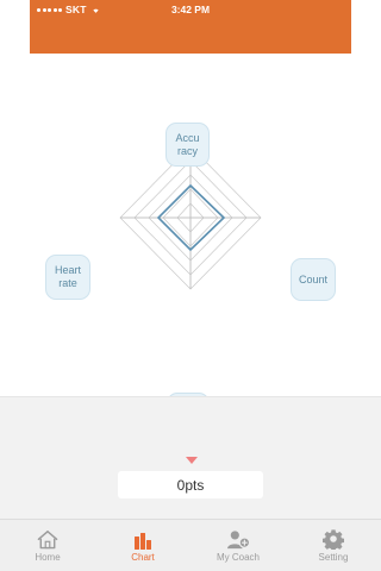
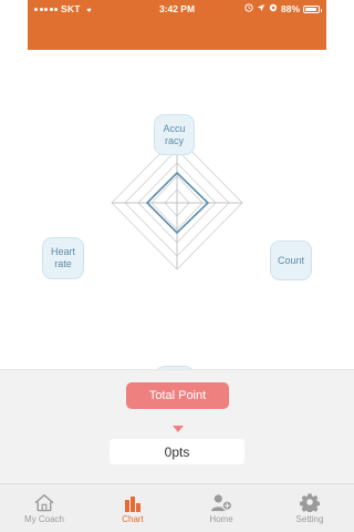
  SKT
  3:42 PM
+ 88%
  Accu
  racy
  Heart
  rate
  Count
+ Total Point
  0pts
- Home
+ My Coach
  Chart
- My Coach
+ Home
  Setting
